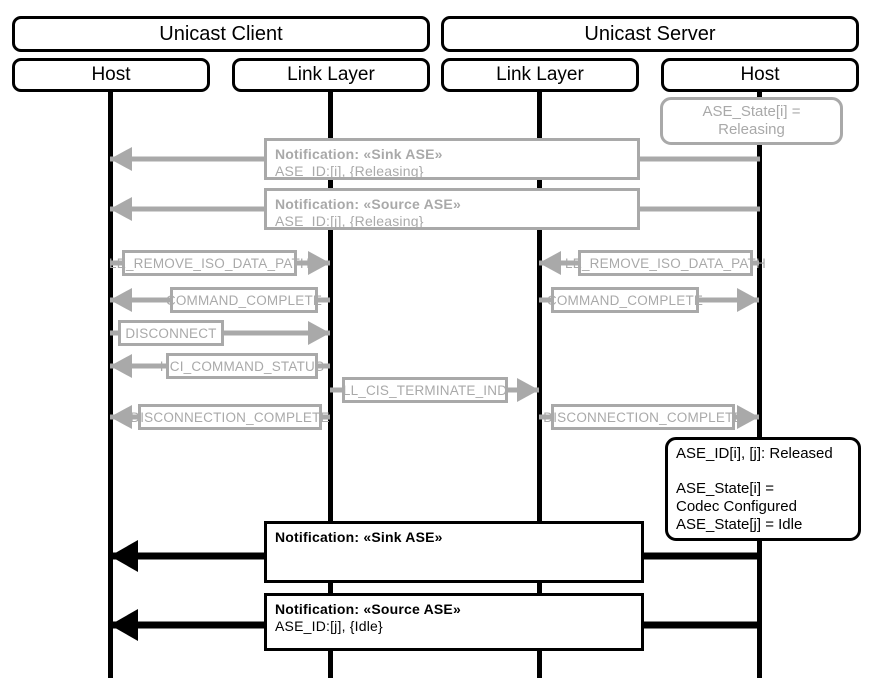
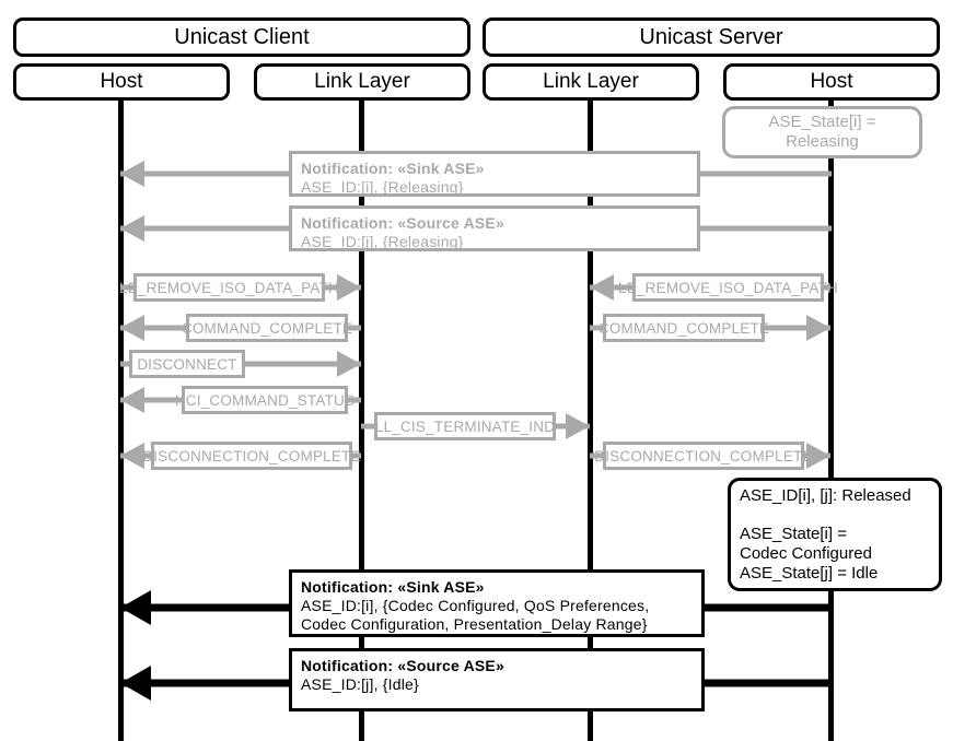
  Unicast Client
  Unicast Server
  Host
  Link Layer
  Link Layer
  Host
  ASE_State[i] =
  Releasing
  Notification: «Sink ASE»
  ASE_ID:[i], {Releasing}
  Notification: «Source ASE»
  ASE_ID:[j], {Releasing}
  LE_REMOVE_ISO_DATA_PATH
  COMMAND_COMPLETE
  DISCONNECT
  HCI_COMMAND_STATUS
  DISCONNECTION_COMPLETE
  LE_REMOVE_ISO_DATA_PATH
  COMMAND_COMPLETE
  LL_CIS_TERMINATE_IND
  DISCONNECTION_COMPLETE
  ASE_ID[i], [j]: Released
  ASE_State[i] =
  Codec Configured
  ASE_State[j] = Idle
  Notification: «Sink ASE»
+ ASE_ID:[i], {Codec Configured, QoS Preferences, Codec Configuration, Presentation_Delay Range}
  Notification: «Source ASE»
  ASE_ID:[j], {Idle}
